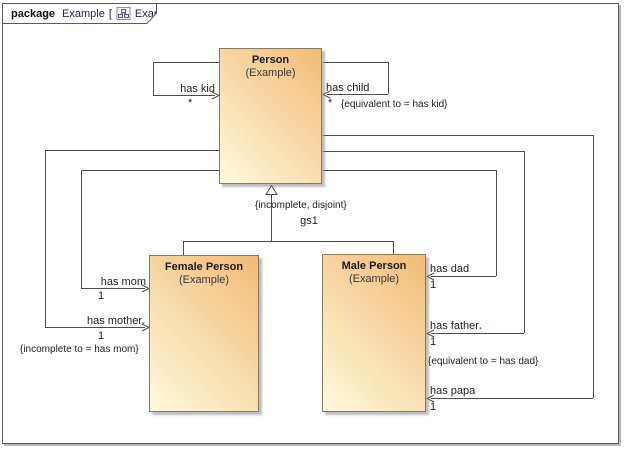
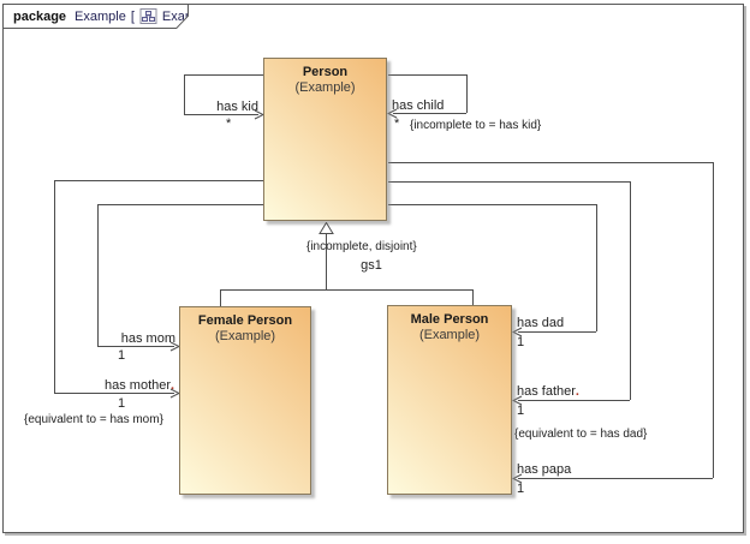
  package
  Example
  [
  Person
  (Example)
  Female Person
  (Example)
  Male Person
  (Example)
  has kid
  *
  has child
  *
- {equivalent to = has kid}
+ {incomplete to = has kid}
  has mom
  1
  has mother.
  1
- {incomplete to = has mom}
+ {equivalent to = has mom}
  has dad
  1
  has father.
  1
  {equivalent to = has dad}
  has papa
  1
  {incomplete, disjoint}
  gs1
